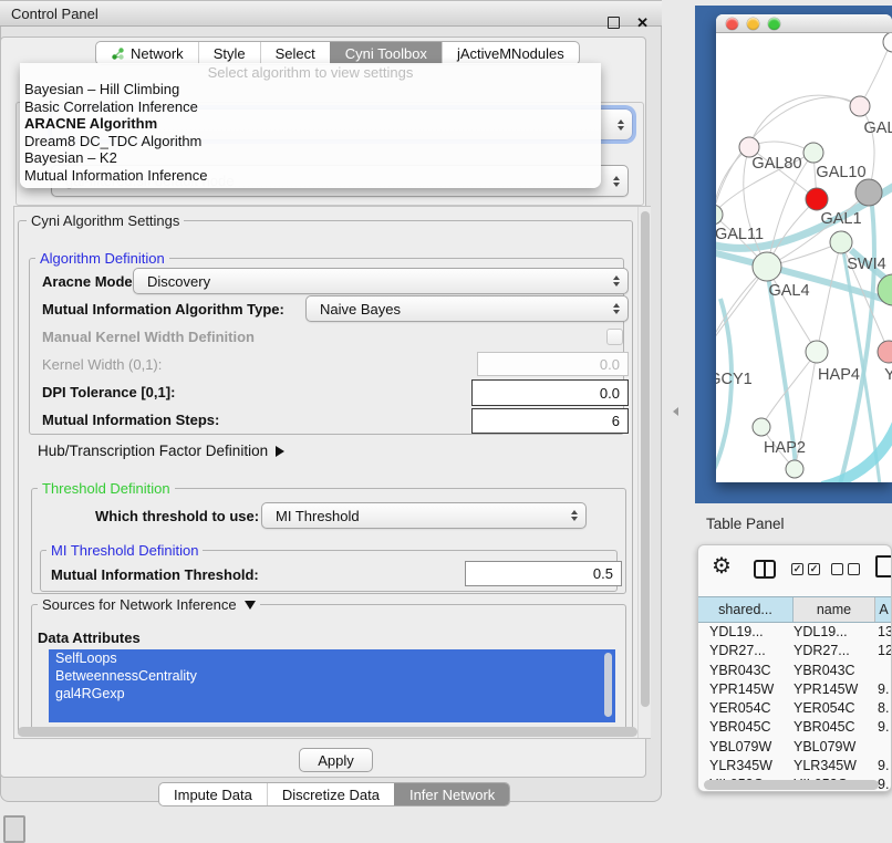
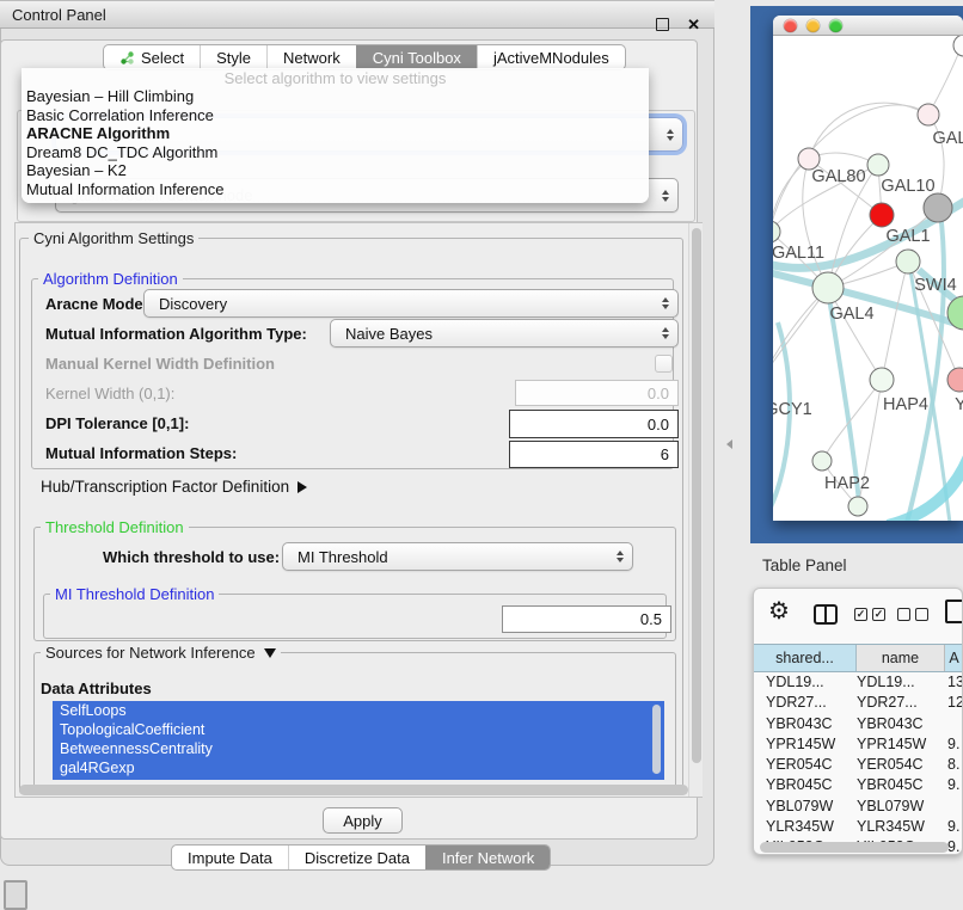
  Control Panel
  ✕
- Network
+ Select
  Style
- Select
+ Network
  Cyni Toolbox
  jActiveMNodules
  Select algorithm to view settings
  Bayesian – Hill Climbing
  Basic Correlation Inference
  ARACNE Algorithm
  Dream8 DC_TDC Algorithm
  Bayesian – K2
  Mutual Information Inference
  Cyni Algorithm Settings
  Algorithm Definition
  Aracne Mode
  Discovery
  Mutual Information Algorithm Type:
  Naive Bayes
  Manual Kernel Width Definition
  Kernel Width (0,1):
  0.0
  DPI Tolerance [0,1]:
  0.0
  Mutual Information Steps:
  6
  Hub/Transcription Factor Definition
  Threshold Definition
  Which threshold to use:
  MI Threshold
  MI Threshold Definition
- Mutual Information Threshold:
  0.5
  Sources for Network Inference
  Data Attributes
  SelfLoops
+ TopologicalCoefficient
  BetweennessCentrality
  gal4RGexp
  Apply
  Impute Data
  Discretize Data
  Infer Network
  GAL
  GAL80
  GAL10
  GAL1
  GAL11
  SWI4
  GAL4
  CY1
  HAP4
  Y
  HAP2
  Table Panel
  ⚙
  ✓
  ✓
  shared...
  name
  A
  YDL19...
  YDL19...
  13
  YDR27...
  YDR27...
  12
  YBR043C
  YBR043C
  YPR145W
  YPR145W
  9.
  YER054C
  YER054C
  8.
  YBR045C
  YBR045C
  9.
  YBL079W
  YBL079W
  YLR345W
  YLR345W
  9.
  9.
